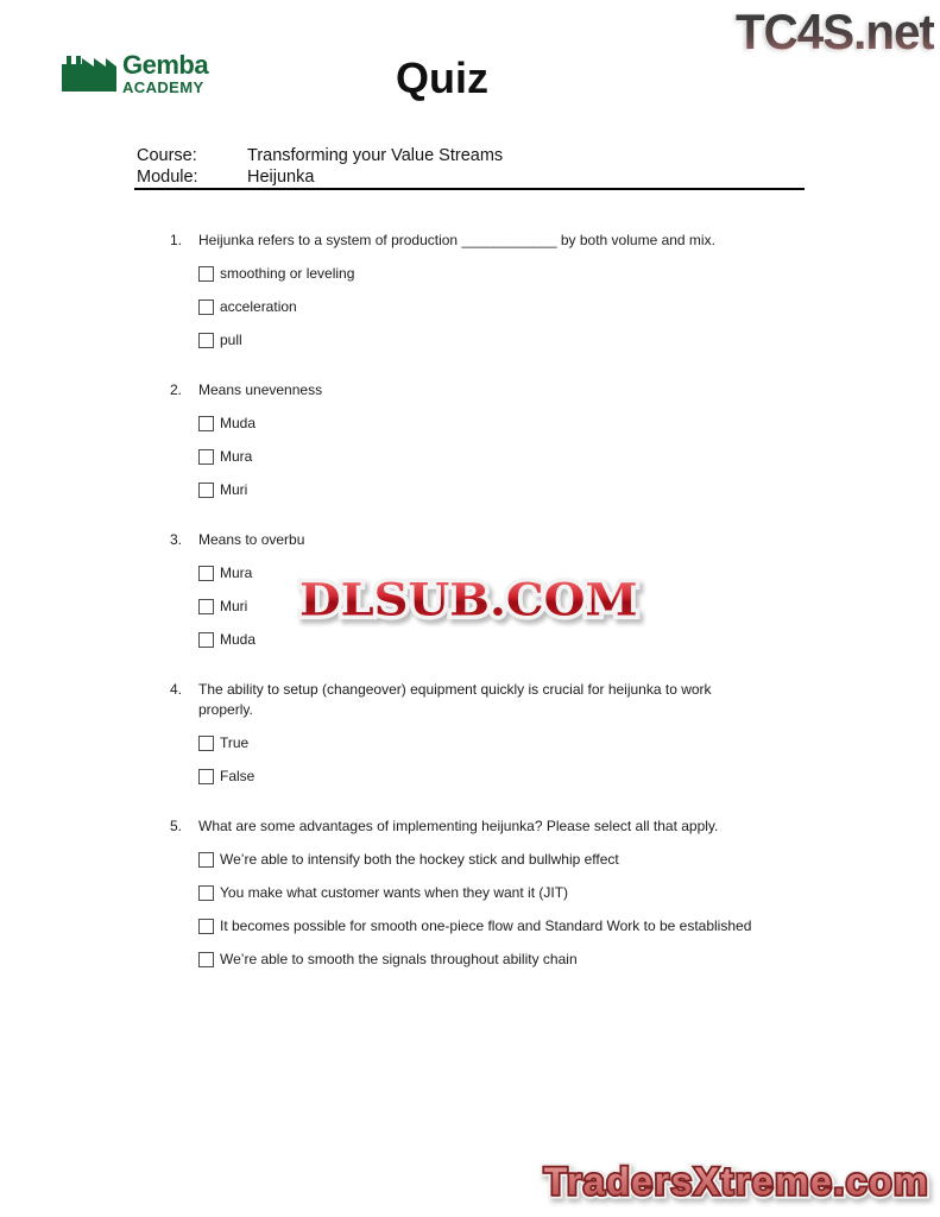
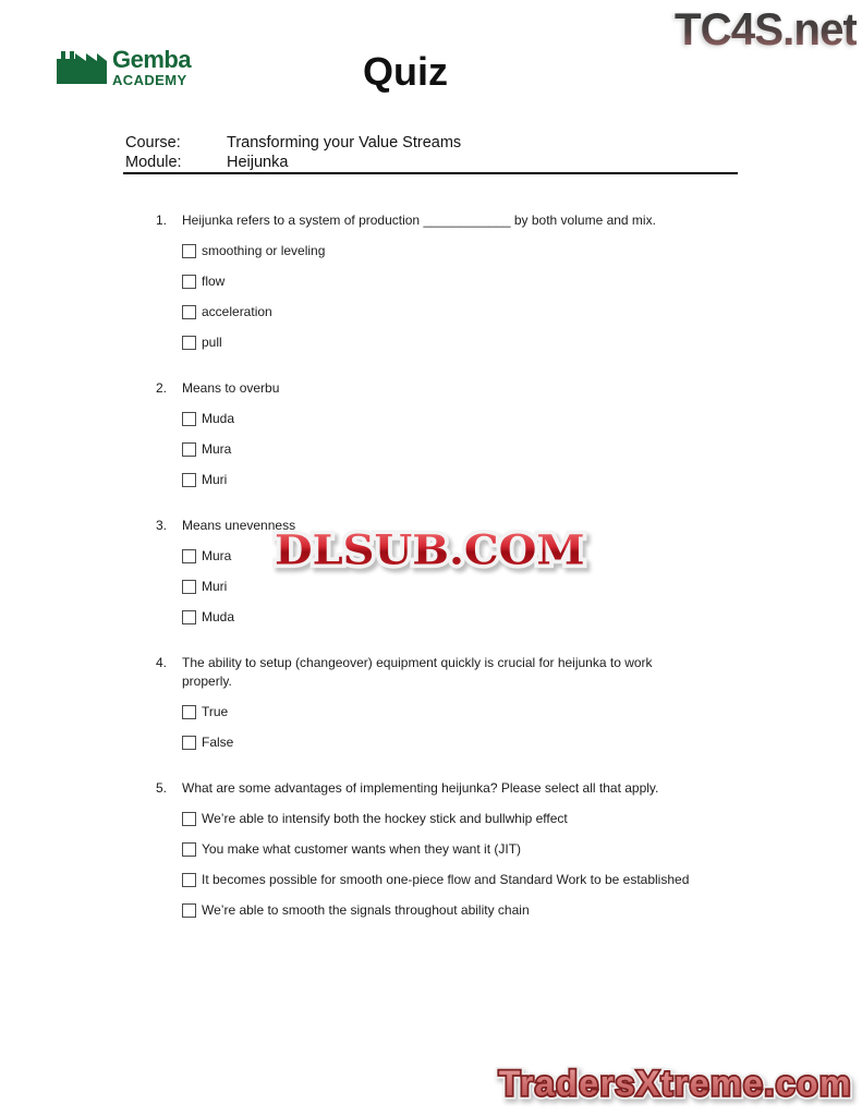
  TC4S.net
  Gemba
  ACADEMY
  Quiz
  Course:
  Transforming your Value Streams
  Module:
  Heijunka
  1.
  Heijunka refers to a system of production ____________ by both volume and mix.
  smoothing or leveling
+ flow
  acceleration
  pull
  2.
- Means unevenness
+ Means to overbu
  Muda
  Mura
  Muri
  3.
- Means to overbu
+ Means unevenness
  Mura
  Muri
  Muda
  4.
  The ability to setup (changeover) equipment quickly is crucial for heijunka to work properly.
  True
  False
  5.
  What are some advantages of implementing heijunka? Please select all that apply.
  We’re able to intensify both the hockey stick and bullwhip effect
  You make what customer wants when they want it (JIT)
  It becomes possible for smooth one-piece flow and Standard Work to be established
  We’re able to smooth the signals throughout ability chain
  DLSUB.COM
  TradersXtreme.com
